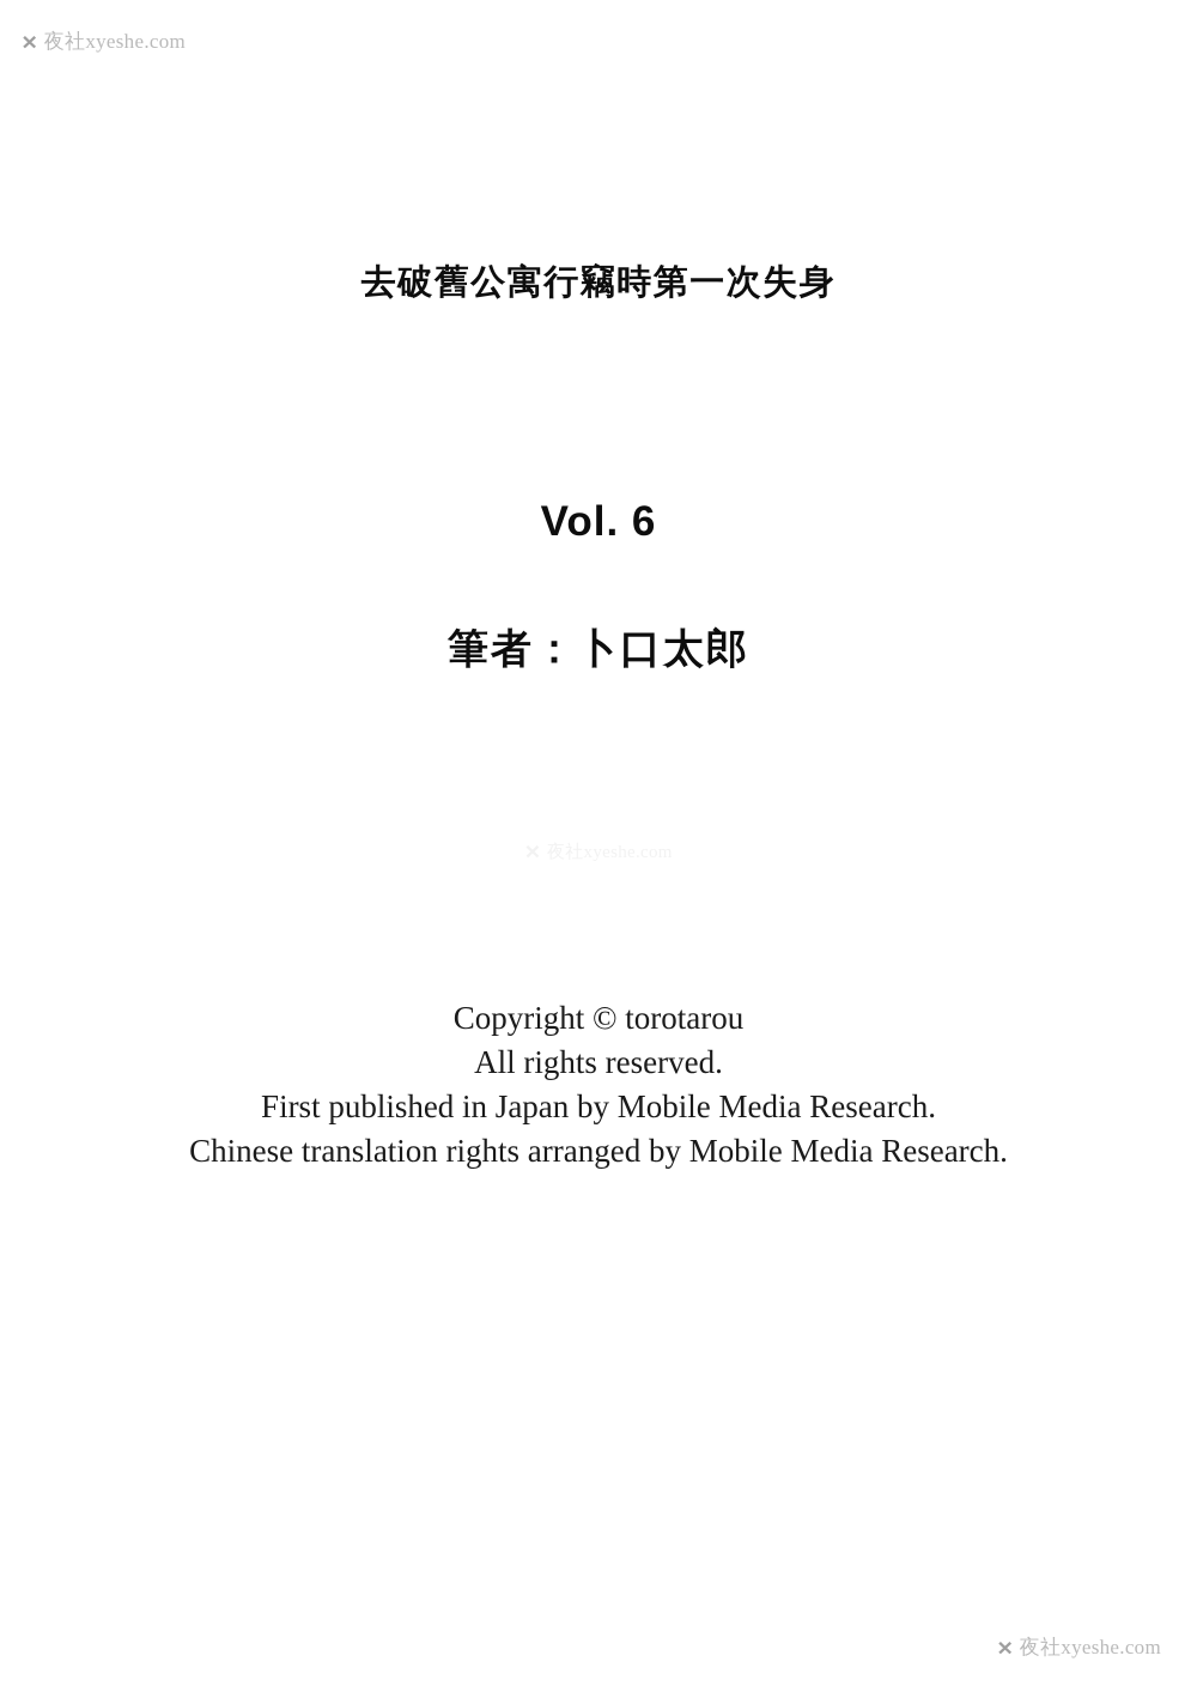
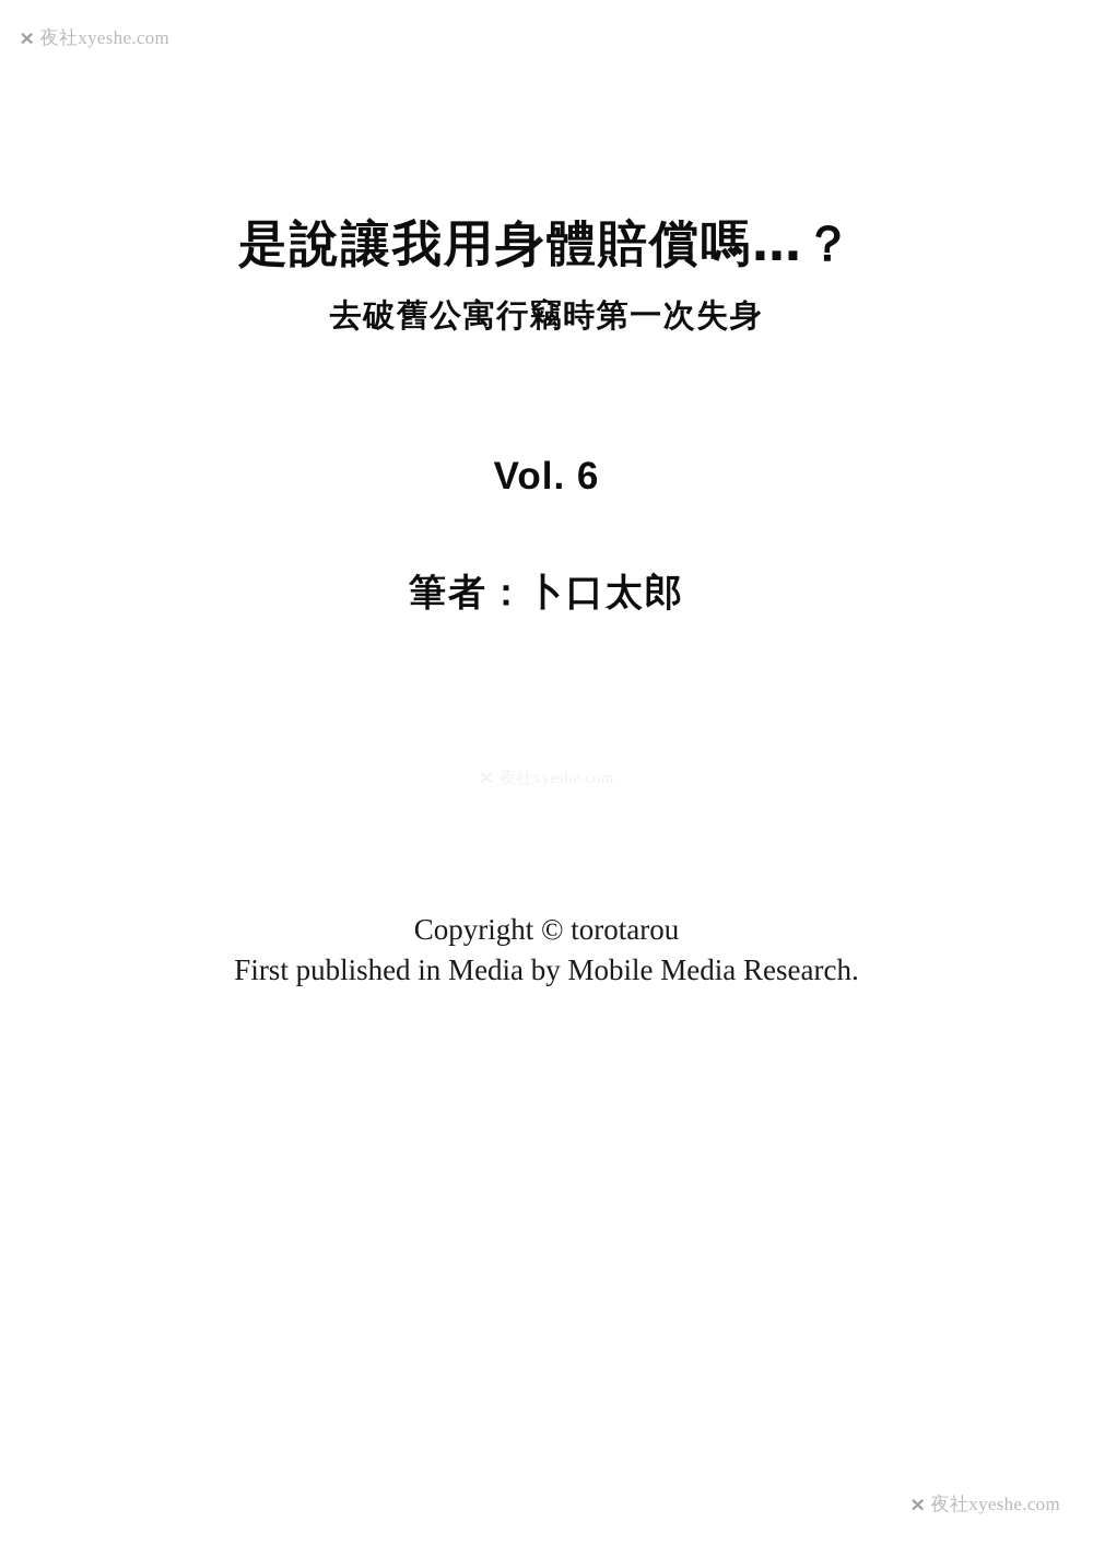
  ✕
  夜社xyeshe.com
+ 是說讓我用身體賠償嗎…？
  去破舊公寓行竊時第一次失身
  Vol. 6
  筆者：卜口太郎
  Copyright © torotarou
- All rights reserved.
- First published in Japan by Mobile Media Research.
+ First published in Media by Mobile Media Research.
- Chinese translation rights arranged by Mobile Media Research.
  ✕
  夜社xyeshe.com
